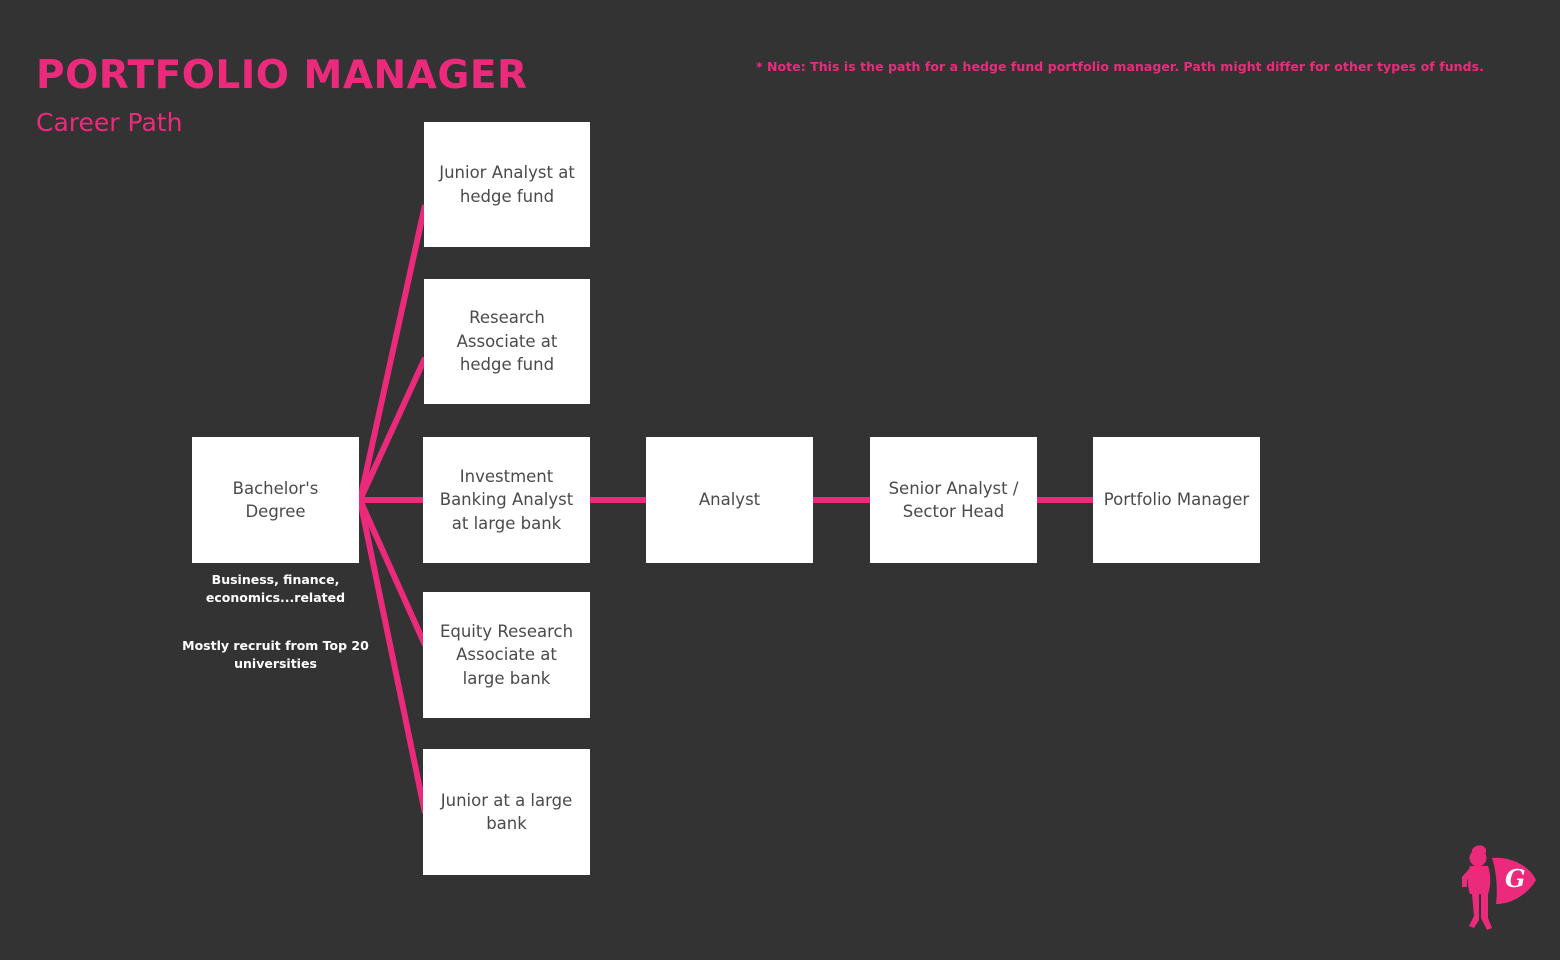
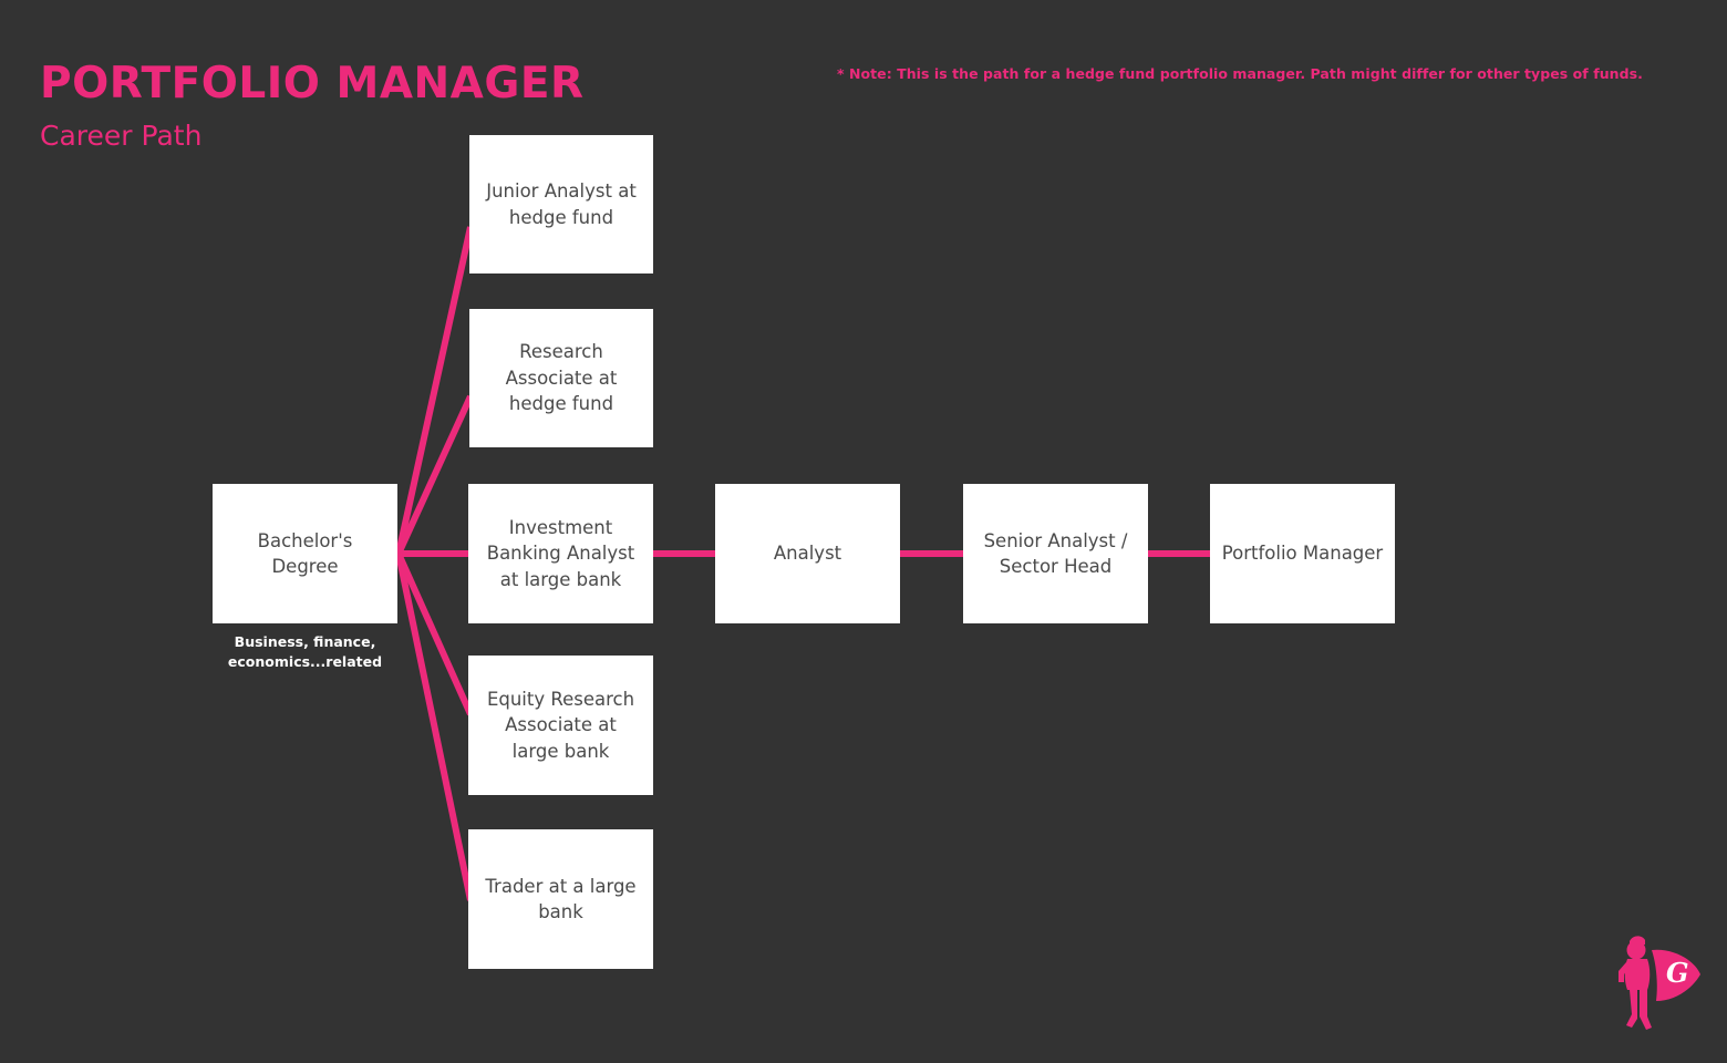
  PORTFOLIO MANAGER
  Career Path
  * Note: This is the path for a hedge fund portfolio manager. Path might differ for other types of funds.
  Bachelor's Degree
  Business, finance, economics...related
- Mostly recruit from Top 20 universities
  Junior Analyst at hedge fund
  Research Associate at hedge fund
  Investment Banking Analyst at large bank
  Equity Research Associate at large bank
- Junior at a large bank
+ Trader at a large bank
  Analyst
  Senior Analyst / Sector Head
  Portfolio Manager
  G
